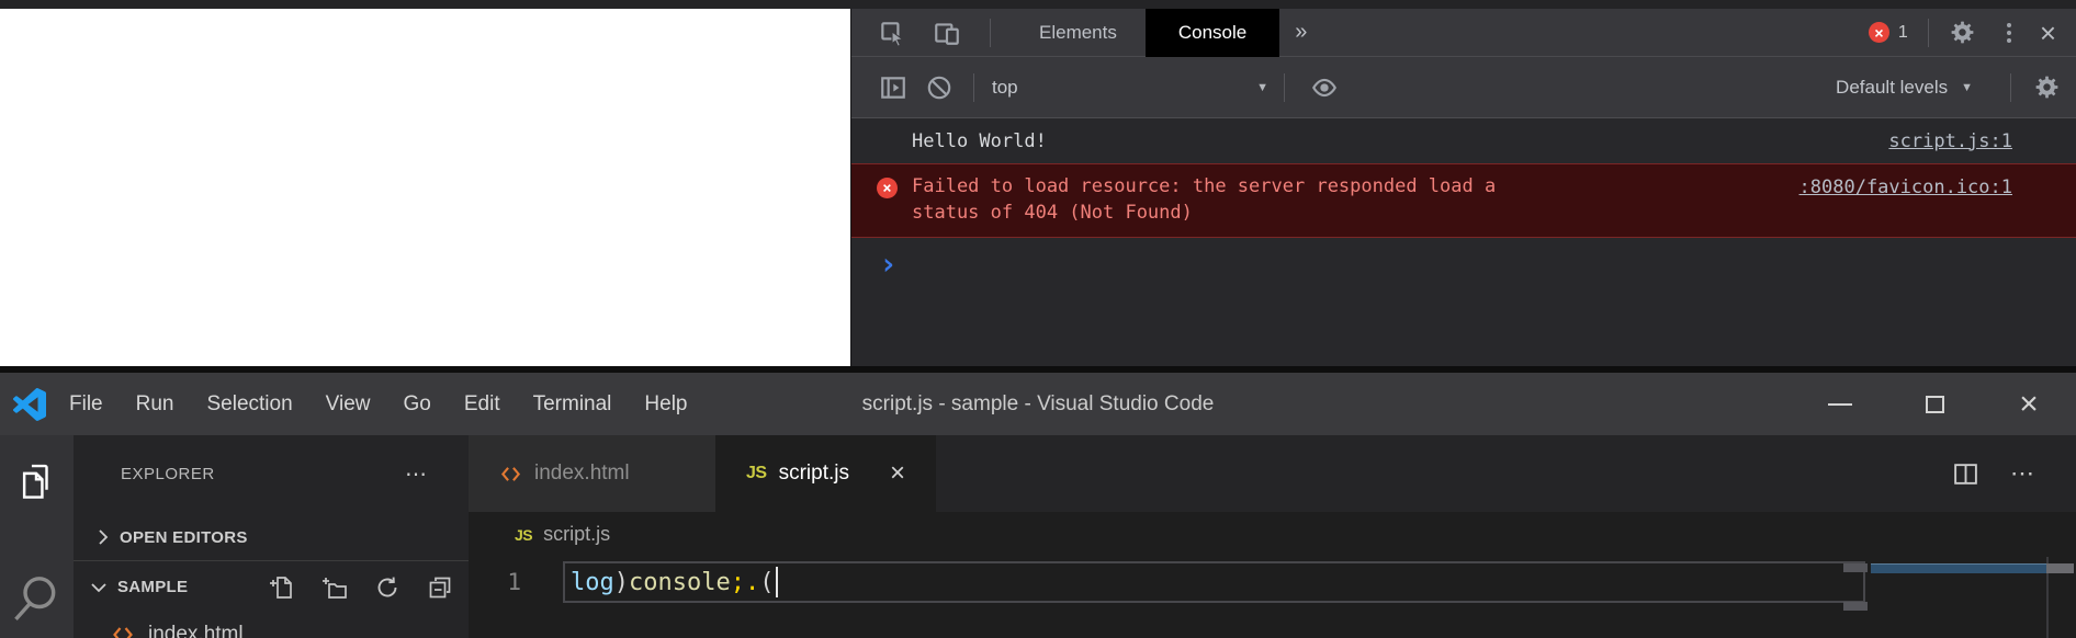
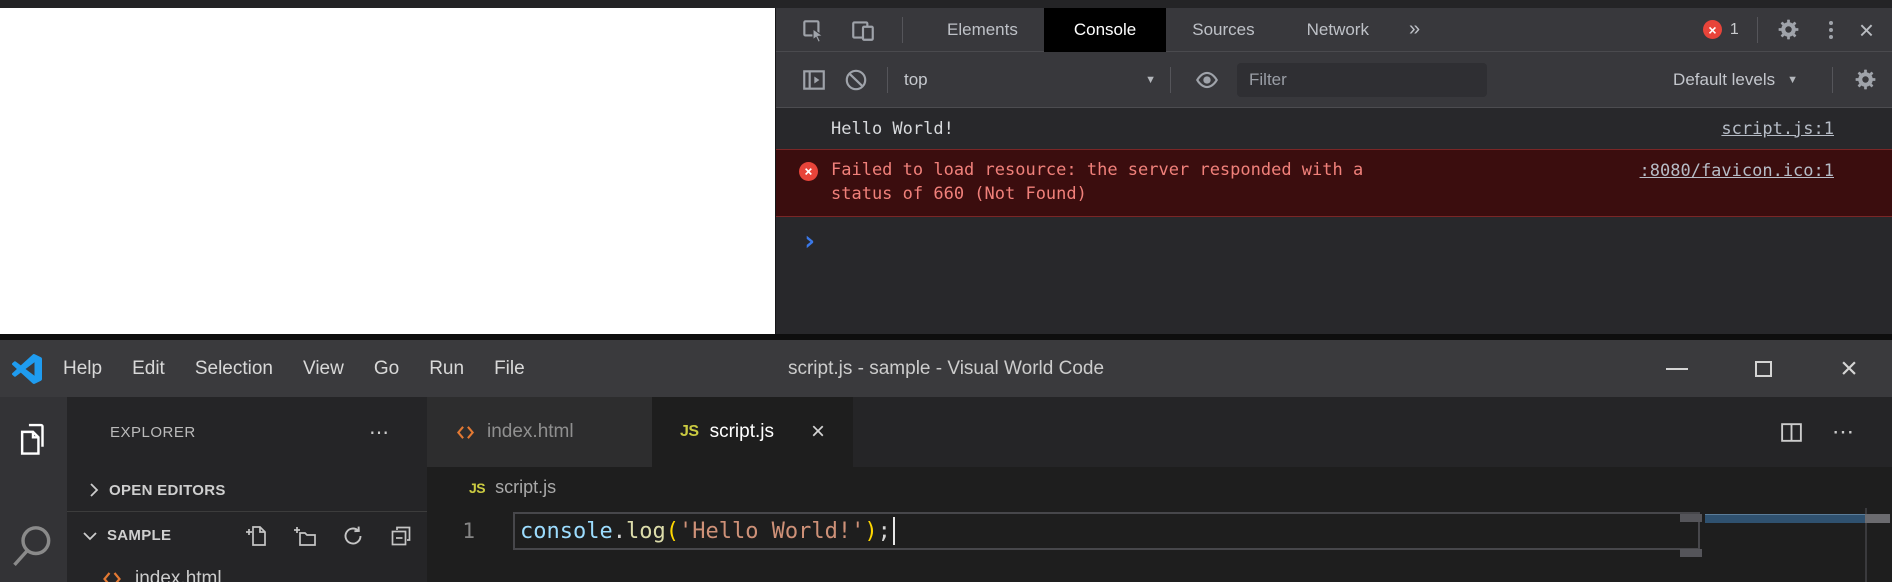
  Elements
  Console
+ Sources
+ Network
  »
  ×
  1
  ×
  top
  ▼
+ Filter
  Default levels
  ▼
  Hello World!
  script.js:1
  ×
- Failed to load resource: the server responded load a
+ Failed to load resource: the server responded with a
- status of 404 (Not Found)
+ status of 660 (Not Found)
  :8080/favicon.ico:1
  ›
- File
+ Help
- Run
+ Edit
  Selection
  View
  Go
- Edit
+ Run
- Terminal
- Help
+ File
- script.js - sample - Visual Studio Code
+ script.js - sample - Visual World Code
  ×
  EXPLORER
  ⋯
  OPEN EDITORS
  SAMPLE
  index.html
  index.html
  JS
  script.js
  ×
  ⋯
  JS
  script.js
  1
- log
+ console
- )
+ .
- console
+ log
- ;
+ (
+ 'Hello World!'
- .
+ )
- (
+ ;
